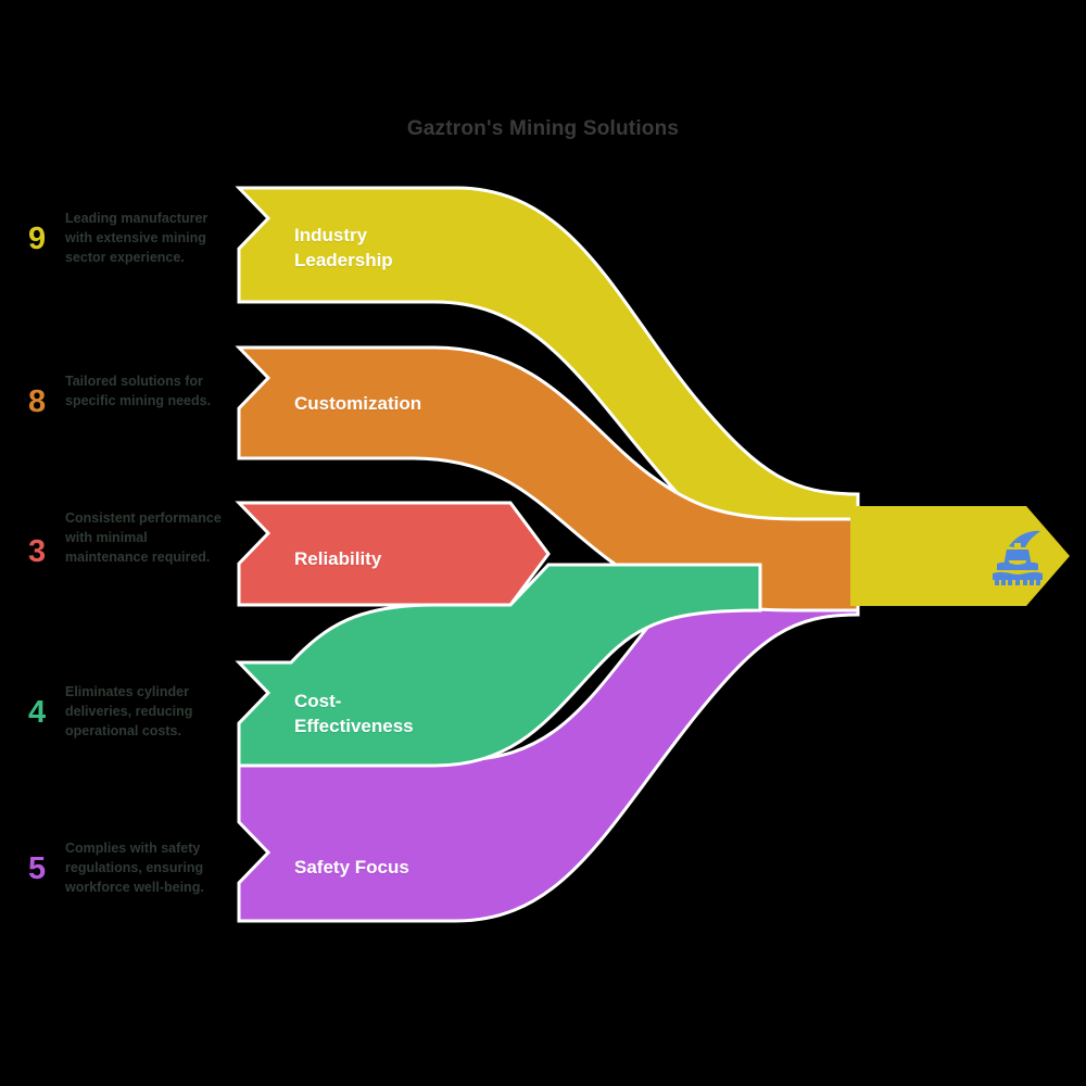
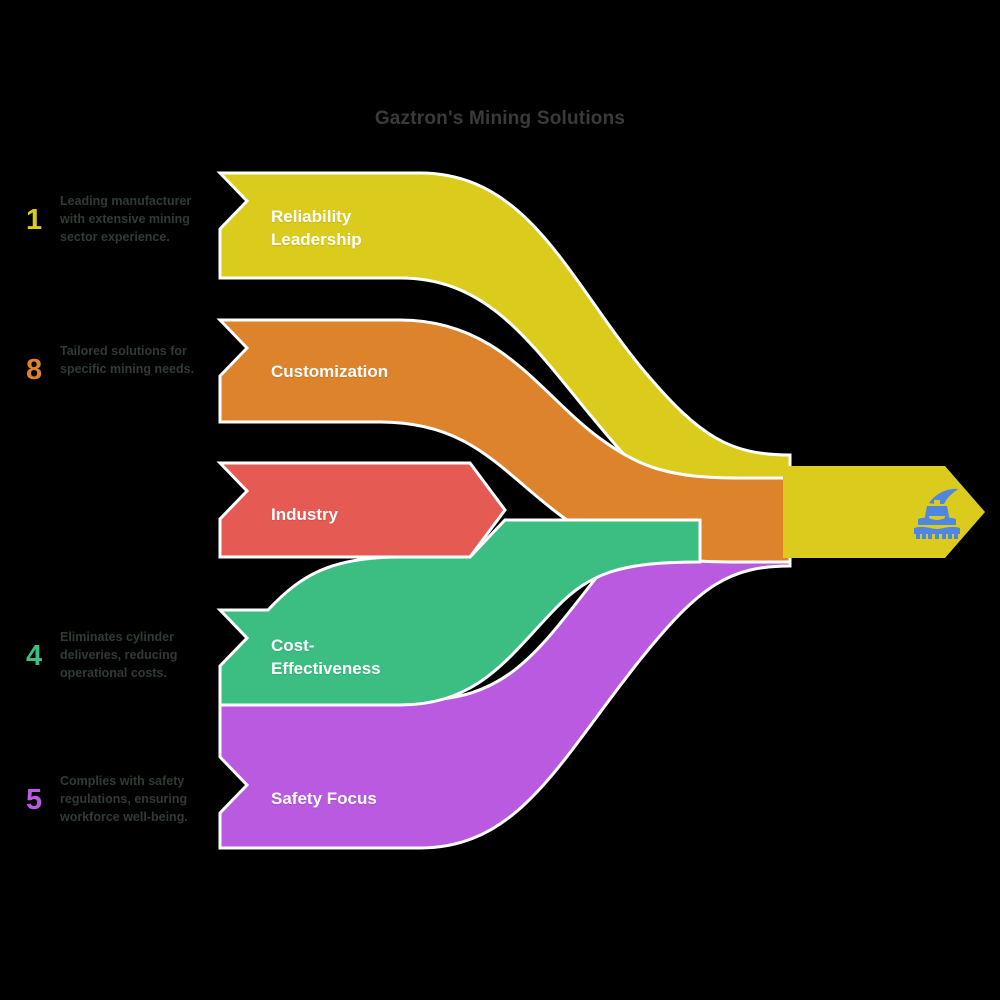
  Gaztron's Mining Solutions
- 9
+ 1
  Leading manufacturer with extensive mining sector experience.
  8
  Tailored solutions for specific mining needs.
- 3
- Consistent performance with minimal maintenance required.
  4
  Eliminates cylinder deliveries, reducing operational costs.
  5
  Complies with safety regulations, ensuring workforce well-being.
- Industry
+ Reliability
  Leadership
  Customization
- Reliability
+ Industry
  Cost-
  Effectiveness
  Safety Focus
